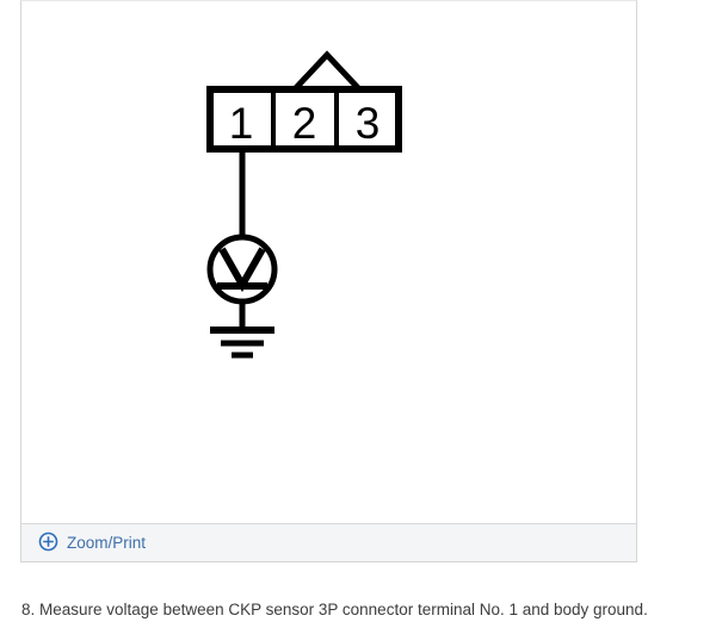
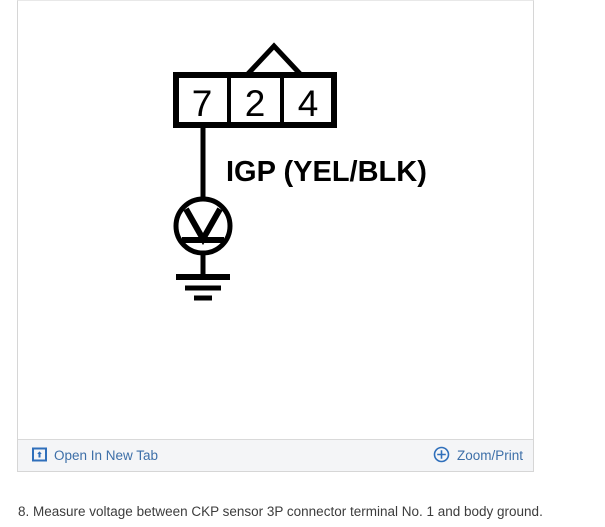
- 1
+ 7
  2
- 3
+ 4
+ IGP (YEL/BLK)
+ Open In New Tab
  Zoom/Print
  8. Measure voltage between CKP sensor 3P connector terminal No. 1 and body ground.
